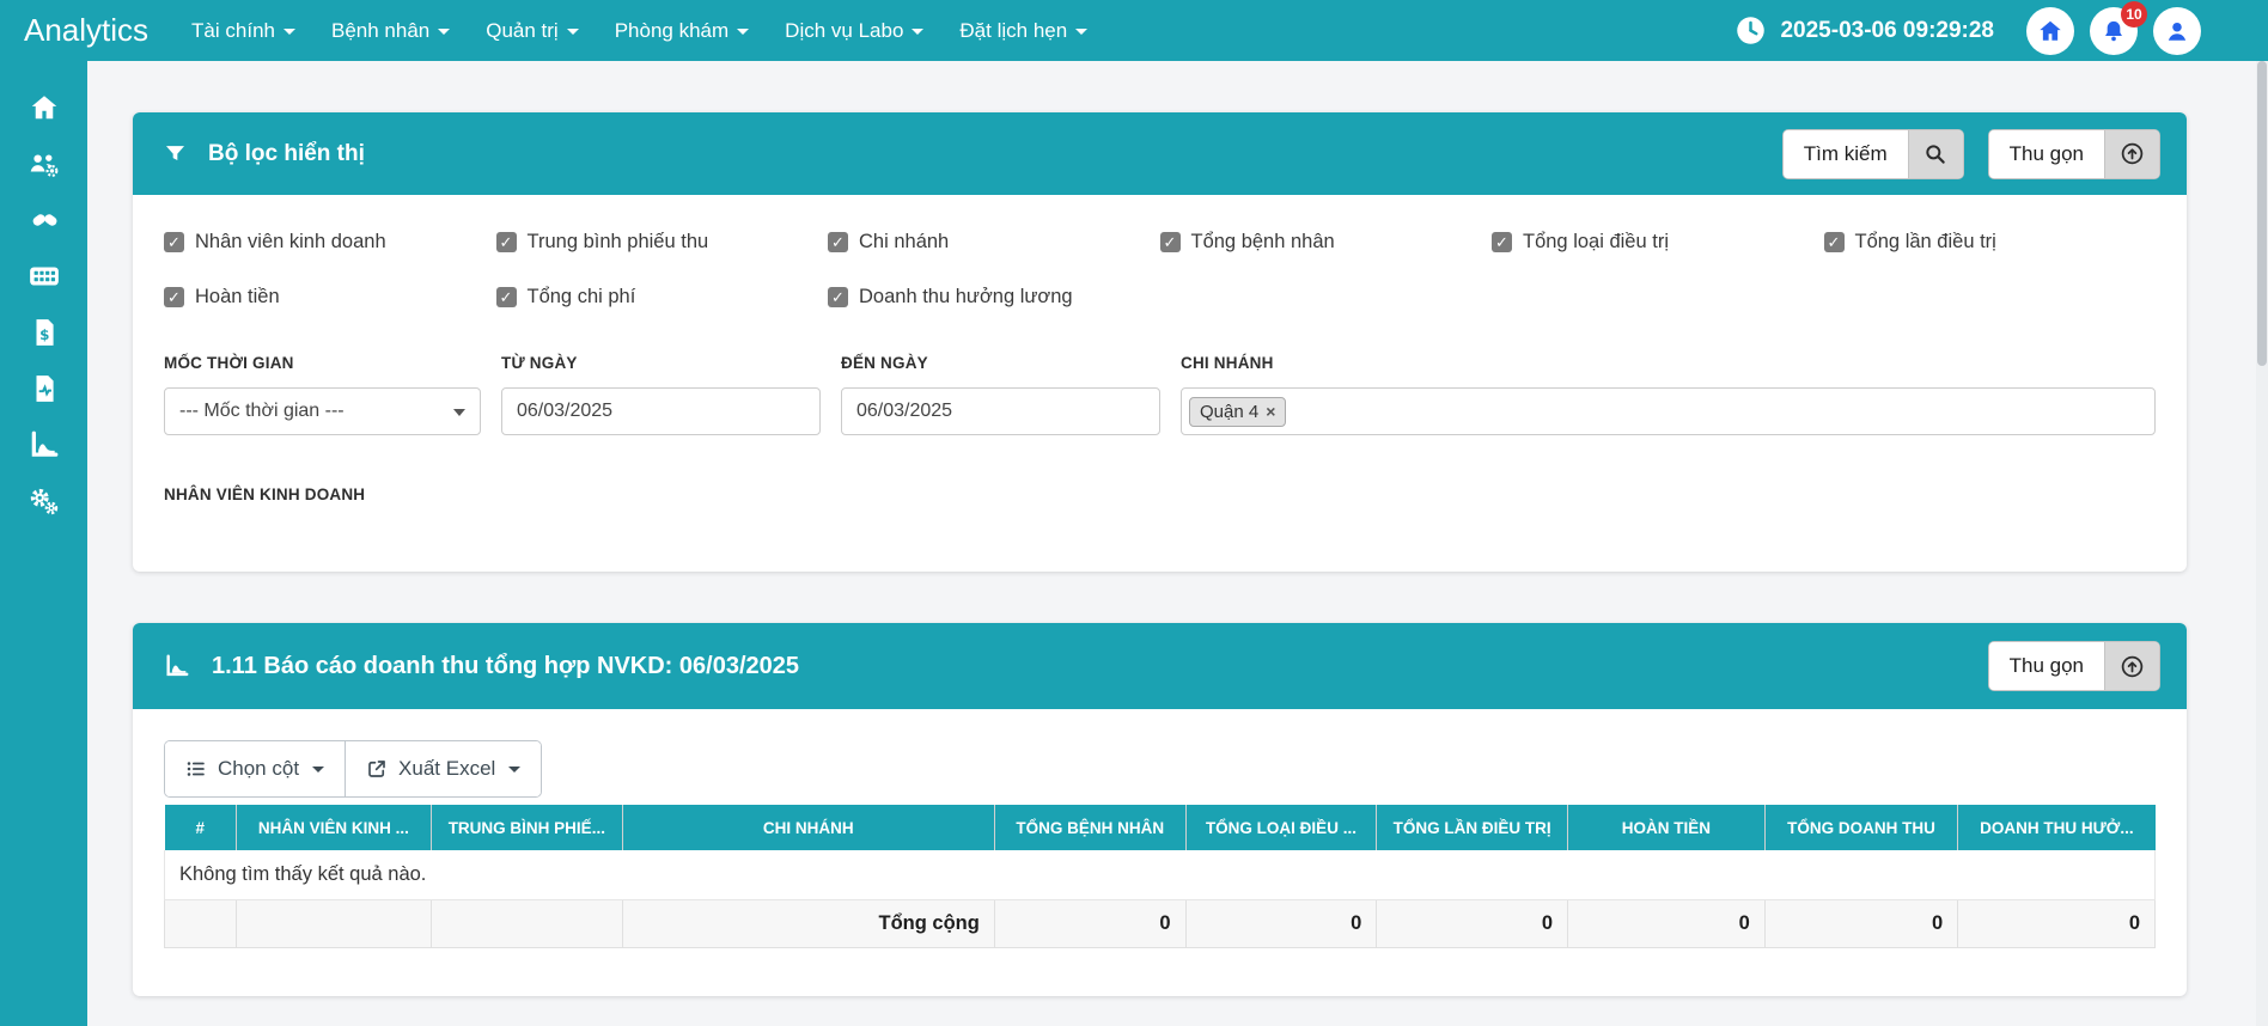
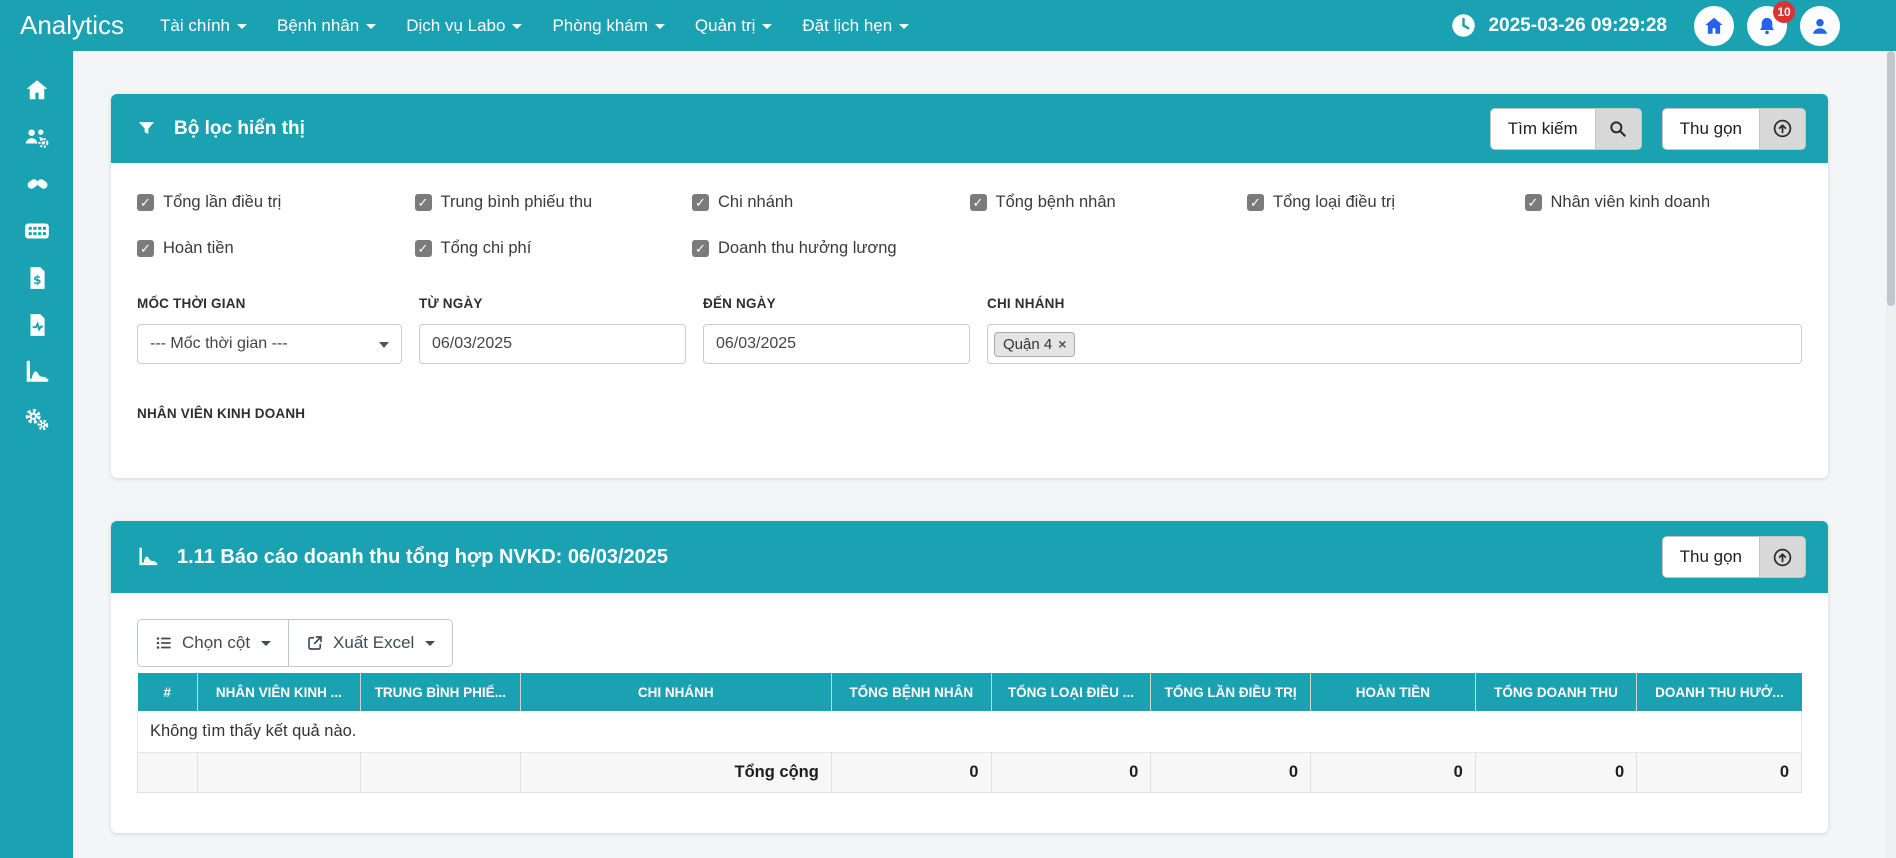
  Analytics
  Tài chính
  Bệnh nhân
- Quản trị
+ Dịch vụ Labo
  Phòng khám
- Dịch vụ Labo
+ Quản trị
  Đặt lịch hẹn
- 2025-03-06 09:29:28
+ 2025-03-26 09:29:28
  10
  $
  Bộ lọc hiển thị
  Tìm kiếm
  Thu gọn
  ✓
- Nhân viên kinh doanh
+ Tổng lần điều trị
  ✓
  Trung bình phiếu thu
  ✓
  Chi nhánh
  ✓
  Tổng bệnh nhân
  ✓
  Tổng loại điều trị
  ✓
- Tổng lần điều trị
+ Nhân viên kinh doanh
  ✓
  Hoàn tiền
  ✓
  Tổng chi phí
  ✓
  Doanh thu hưởng lương
  MỐC THỜI GIAN
  --- Mốc thời gian ---
  TỪ NGÀY
  06/03/2025
  ĐẾN NGÀY
  06/03/2025
  CHI NHÁNH
  Quận 4
  ×
  NHÂN VIÊN KINH DOANH
  1.11 Báo cáo doanh thu tổng hợp NVKD: 06/03/2025
  Thu gọn
  Chọn cột
  Xuất Excel
  #	NHÂN VIÊN KINH ...	TRUNG BÌNH PHIẾ...	CHI NHÁNH	TỔNG BỆNH NHÂN	TỔNG LOẠI ĐIỀU ...	TỔNG LẦN ĐIỀU TRỊ	HOÀN TIỀN	TỔNG DOANH THU	DOANH THU HƯỞ...
  Không tìm thấy kết quả nào.
  			Tổng cộng	0	0	0	0	0	0
